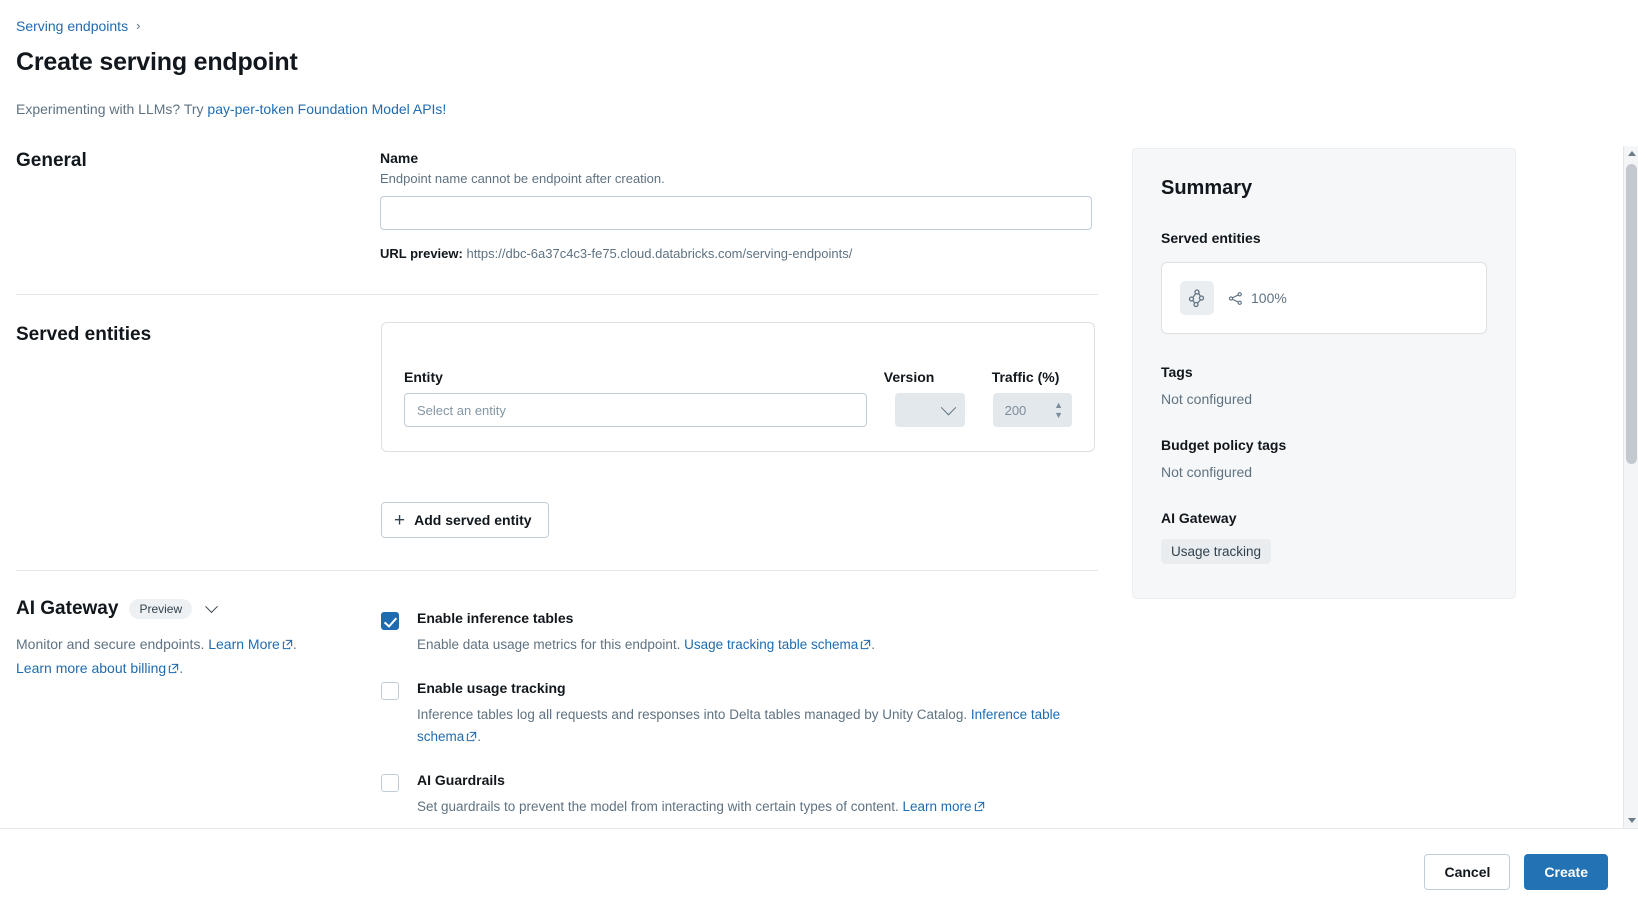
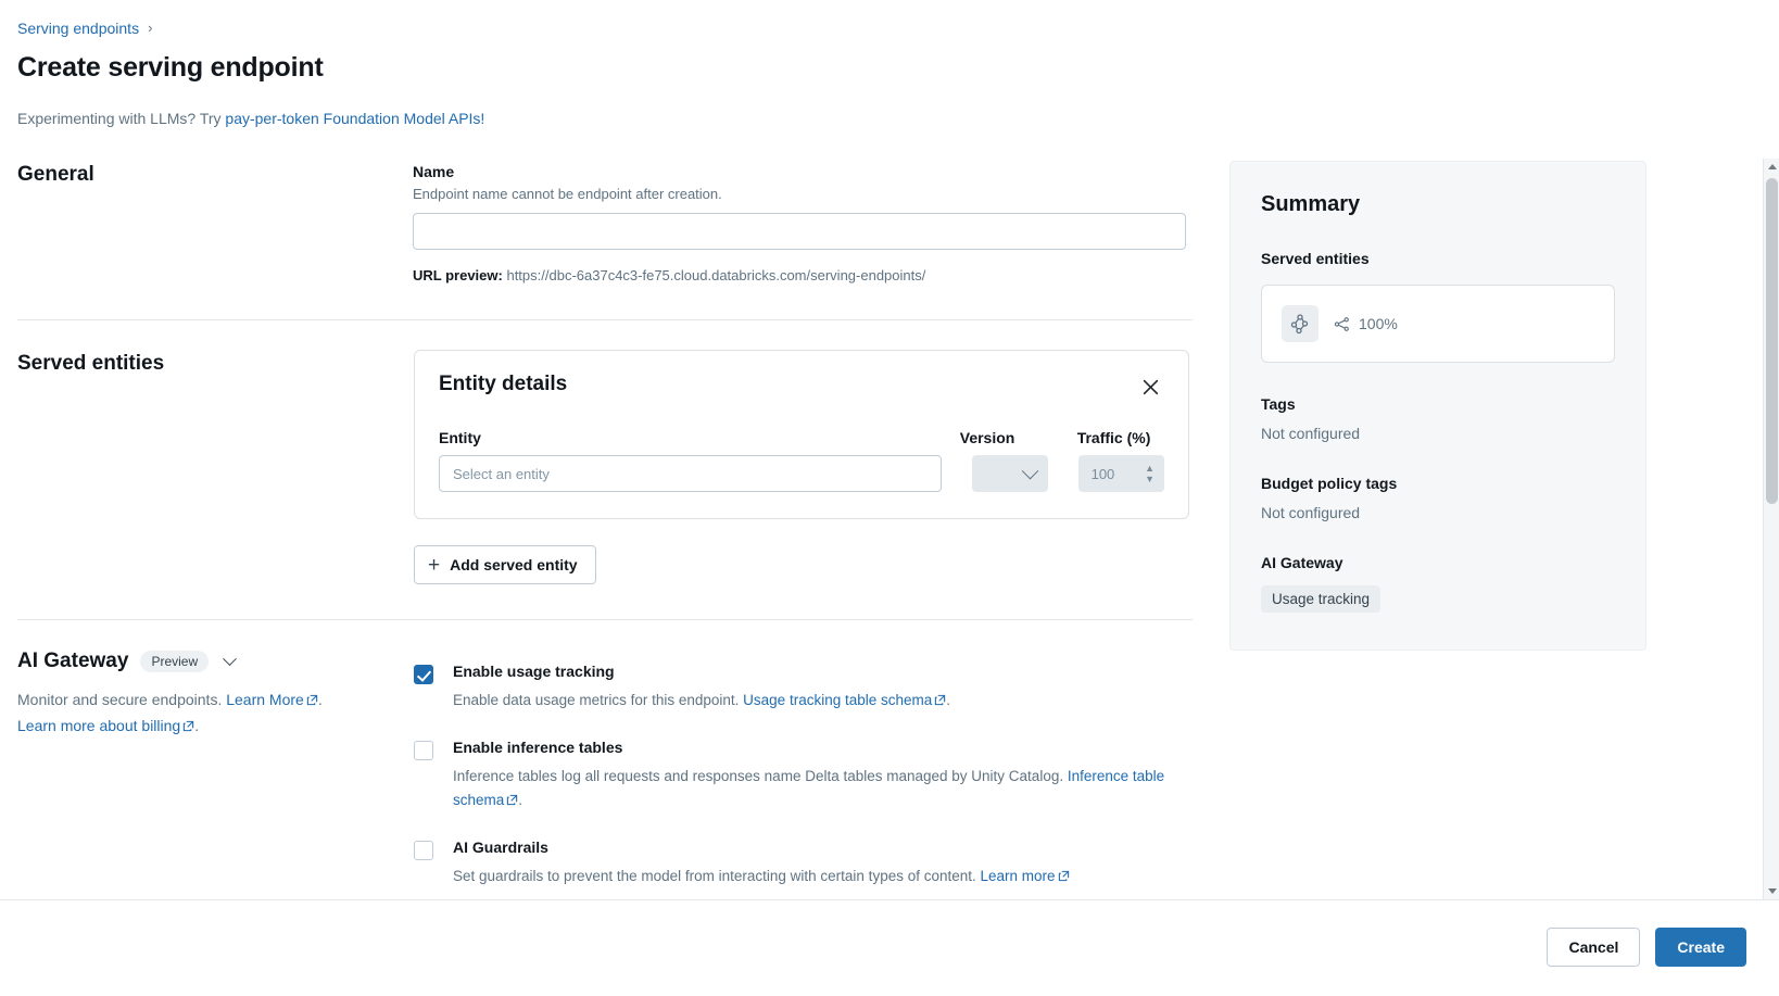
  Serving endpoints
  ›
  Create serving endpoint
  Experimenting with LLMs? Try pay-per-token Foundation Model APIs!
  General
  Name
  Endpoint name cannot be endpoint after creation.
  URL preview: https://dbc-6a37c4c3-fe75.cloud.databricks.com/serving-endpoints/
  Served entities
+ Entity details
  Entity
  Version
  Traffic (%)
  Select an entity
- 200
+ 100
  ▲
  ▼
  +
  Add served entity
  AI Gateway
  Preview
  Monitor and secure endpoints. Learn More .
  Learn more about billing .
- Enable inference tables
+ Enable usage tracking
  Enable data usage metrics for this endpoint. Usage tracking table schema .
- Enable usage tracking
+ Enable inference tables
- Inference tables log all requests and responses into Delta tables managed by Unity Catalog. Inference table schema .
+ Inference tables log all requests and responses name Delta tables managed by Unity Catalog. Inference table schema .
  AI Guardrails
  Set guardrails to prevent the model from interacting with certain types of content. Learn more
  Summary
  Served entities
  100%
  Tags
  Not configured
  Budget policy tags
  Not configured
  AI Gateway
  Usage tracking
  Cancel
  Create
